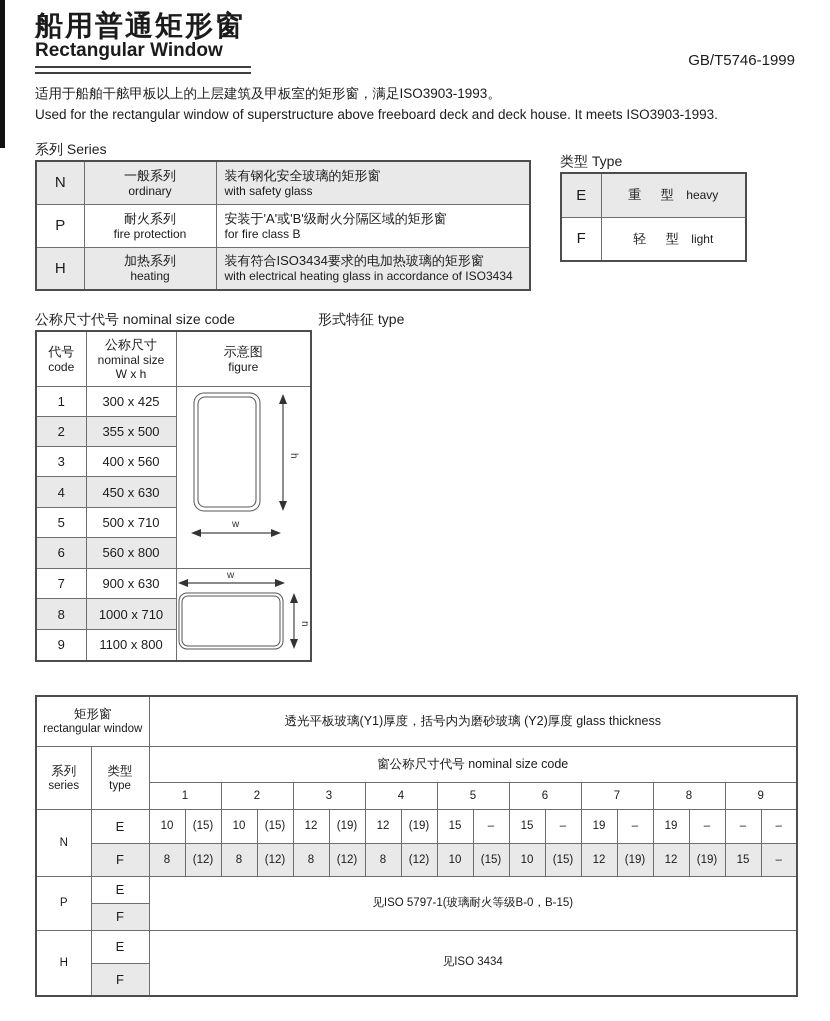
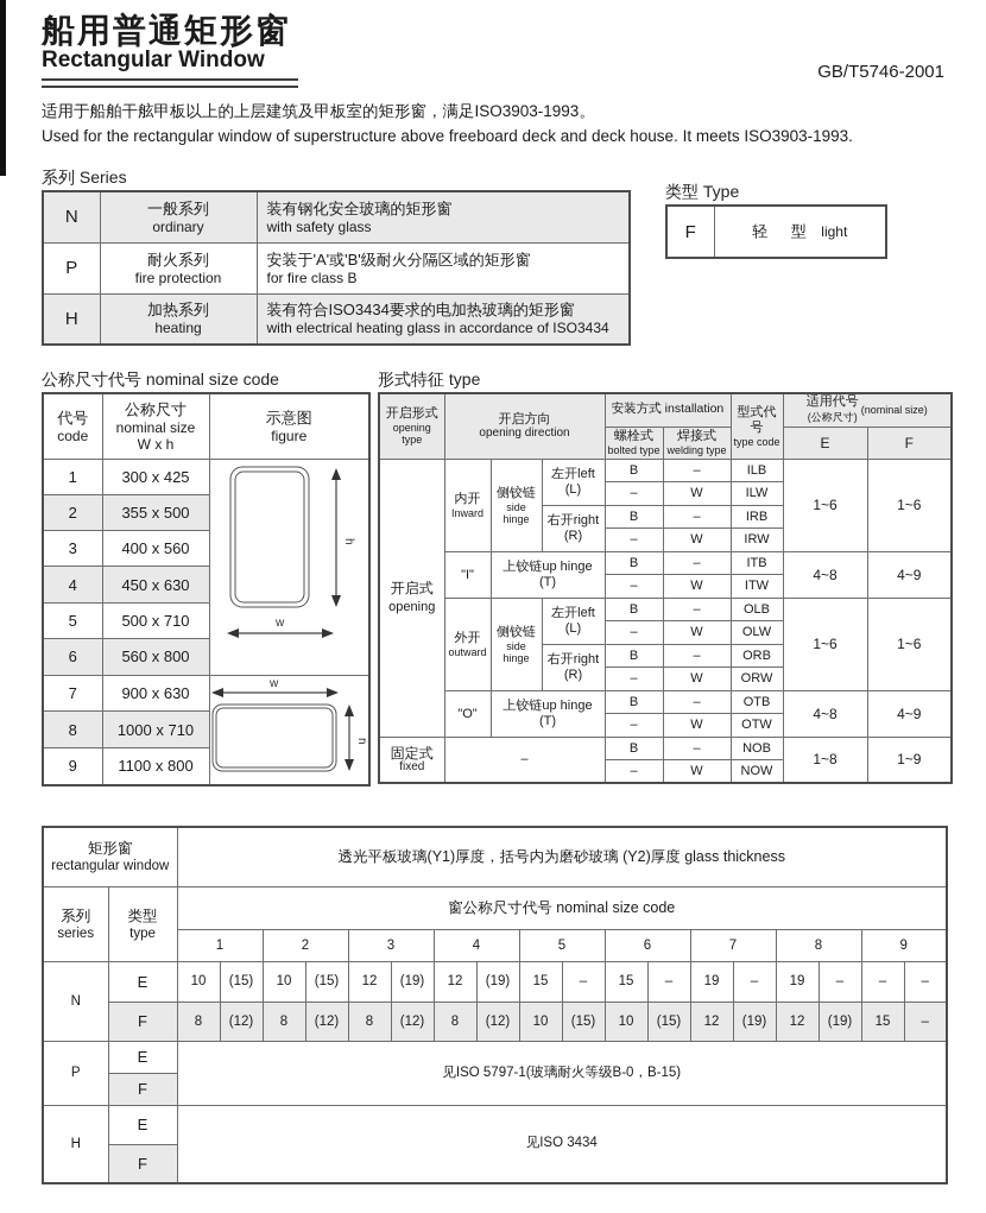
  船用普通矩形窗
  Rectangular Window
- GB/T5746-1999
+ GB/T5746-2001
  适用于船舶干舷甲板以上的上层建筑及甲板室的矩形窗，满足ISO3903-1993。
  Used for the rectangular window of superstructure above freeboard deck and deck house. It meets ISO3903-1993.
  系列 Series
  N	一般系列ordinary	装有钢化安全玻璃的矩形窗with safety glass
  P	耐火系列fire protection	安装于'A'或'B'级耐火分隔区域的矩形窗for fire class B
  H	加热系列heating	装有符合ISO3434要求的电加热玻璃的矩形窗with electrical heating glass in accordance of ISO3434
  类型 Type
- E	重 型 heavy
  F	轻 型 light
  公称尺寸代号 nominal size code
  代号code	公称尺寸nominal sizeW x h	示意图figure
  1	300 x 425	w
  2	355 x 500
  3	400 x 560
  4	450 x 630
  5	500 x 710
  6	560 x 800
  7	900 x 630	w
  8	1000 x 710
  9	1100 x 800
  形式特征 type
+ 开启形式openingtype	开启方向opening direction	安装方式 installation	型式代号type code	适用代号(公称尺寸) (nominal size)
+ 螺栓式bolted type	焊接式welding type	E	F
+ 开启式opening	内开Inward	侧铰链sidehinge	左开left(L)	B	–	ILB	1~6	1~6
+ –	W	ILW
+ 右开right(R)	B	–	IRB
+ –	W	IRW
+ "I"	上铰链up hinge(T)	B	–	ITB	4~8	4~9
+ –	W	ITW
+ 外开outward	侧铰链sidehinge	左开left(L)	B	–	OLB	1~6	1~6
+ –	W	OLW
+ 右开right(R)	B	–	ORB
+ –	W	ORW
+ "O"	上铰链up hinge(T)	B	–	OTB	4~8	4~9
+ –	W	OTW
+ 固定式fixed	–	B	–	NOB	1~8	1~9
+ –	W	NOW
  矩形窗rectangular window	透光平板玻璃(Y1)厚度，括号内为磨砂玻璃 (Y2)厚度 glass thickness
  系列series	类型type	窗公称尺寸代号 nominal size code
  1	2	3	4	5	6	7	8	9
  N	E	10	(15)	10	(15)	12	(19)	12	(19)	15	–	15	–	19	–	19	–	–	–
  F	8	(12)	8	(12)	8	(12)	8	(12)	10	(15)	10	(15)	12	(19)	12	(19)	15	–
  P	E	见ISO 5797-1(玻璃耐火等级B-0，B-15)
  F
  H	E	见ISO 3434
  F
